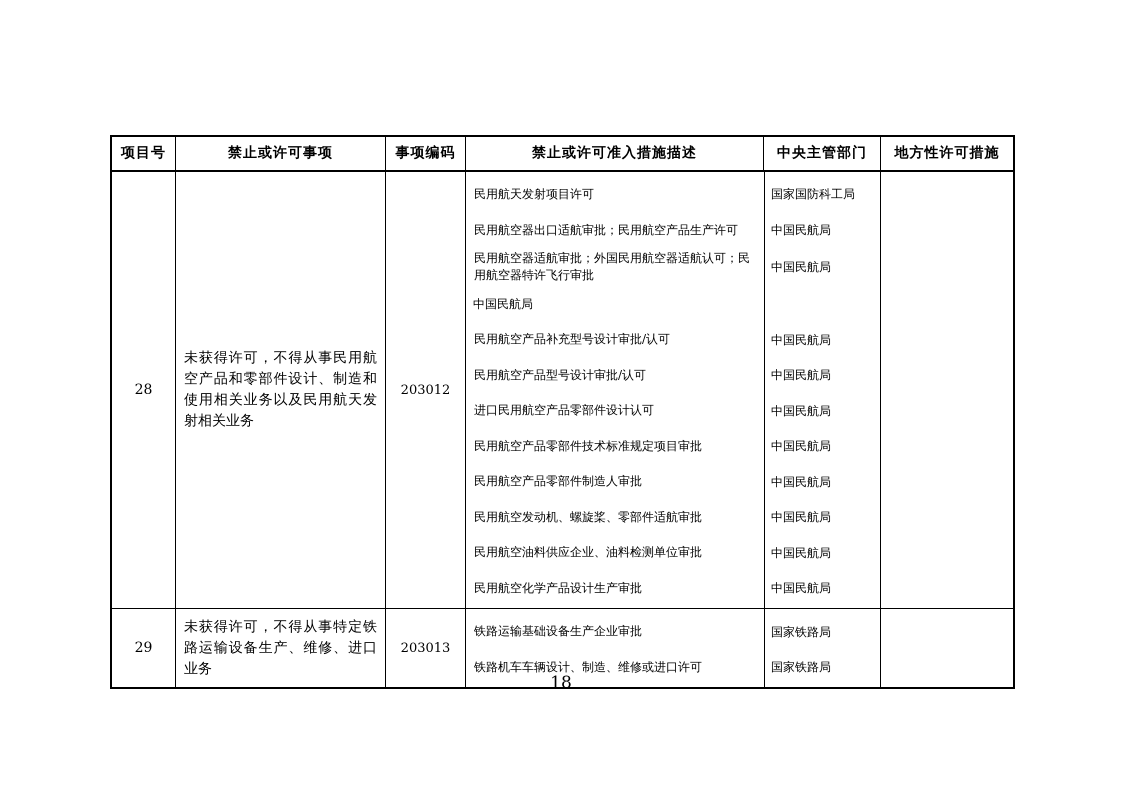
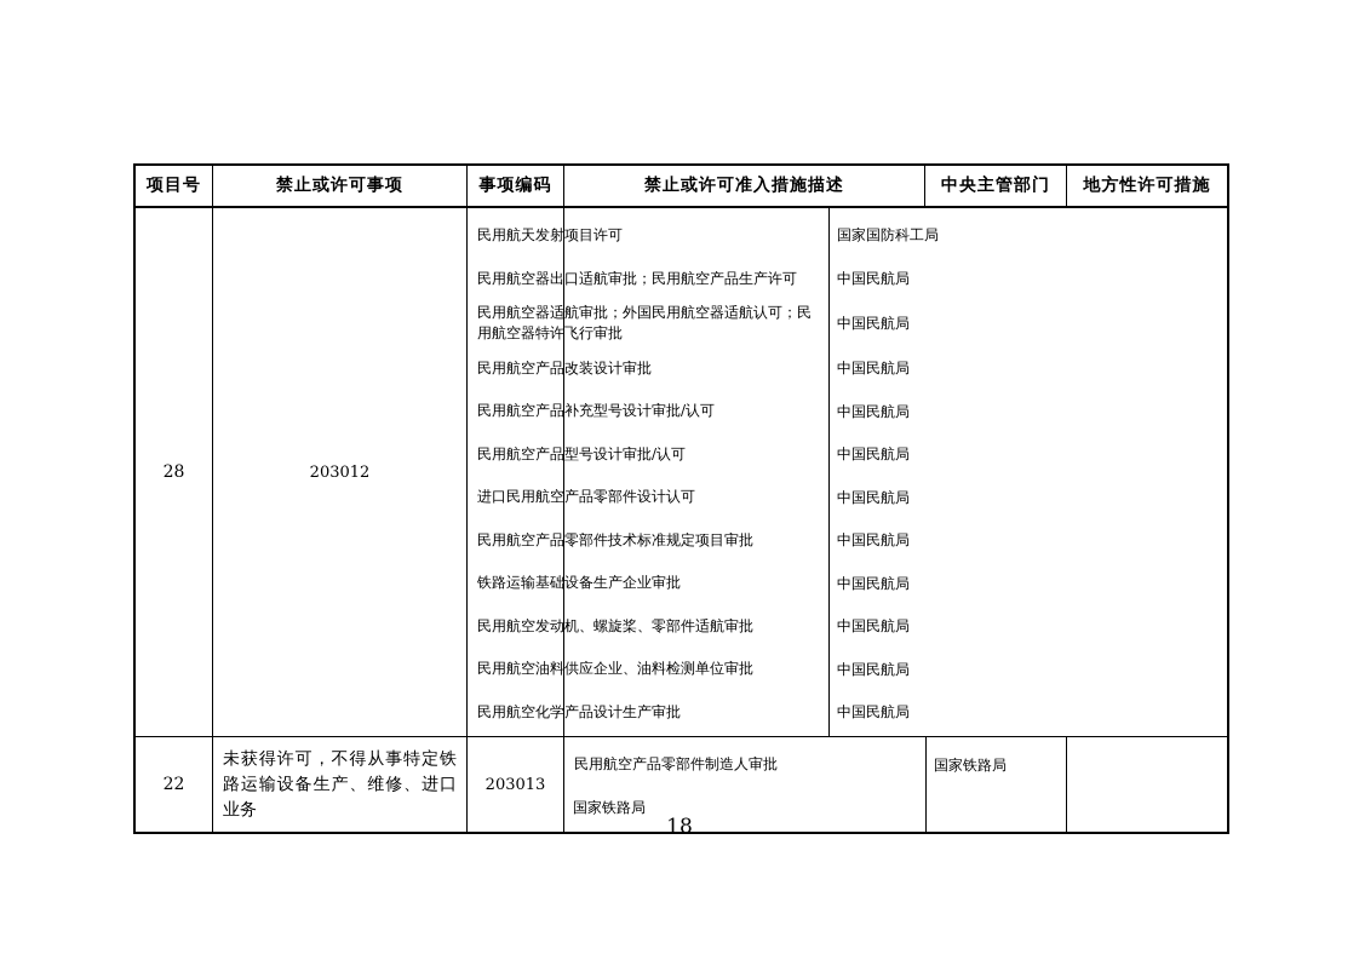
  项目号
  禁止或许可事项
  事项编码
  禁止或许可准入措施描述
  中央主管部门
  地方性许可措施
  28
- 未获得许可，不得从事民用航空产品和零部件设计、制造和使用相关业务以及民用航天发射相关业务
  203012
  民用航天发射项目许可
  国家国防科工局
  民用航空器出口适航审批；民用航空产品生产许可
  中国民航局
  民用航空器适航审批；外国民用航空器适航认可；民用航空器特许飞行审批
  中国民航局
+ 民用航空产品改装设计审批
  中国民航局
  民用航空产品补充型号设计审批/认可
  中国民航局
  民用航空产品型号设计审批/认可
  中国民航局
  进口民用航空产品零部件设计认可
  中国民航局
  民用航空产品零部件技术标准规定项目审批
  中国民航局
- 民用航空产品零部件制造人审批
+ 铁路运输基础设备生产企业审批
  中国民航局
  民用航空发动机、螺旋桨、零部件适航审批
  中国民航局
  民用航空油料供应企业、油料检测单位审批
  中国民航局
  民用航空化学产品设计生产审批
  中国民航局
- 29
+ 22
  未获得许可，不得从事特定铁路运输设备生产、维修、进口业务
  203013
- 铁路运输基础设备生产企业审批
+ 民用航空产品零部件制造人审批
  国家铁路局
- 铁路机车车辆设计、制造、维修或进口许可
  国家铁路局
  18
